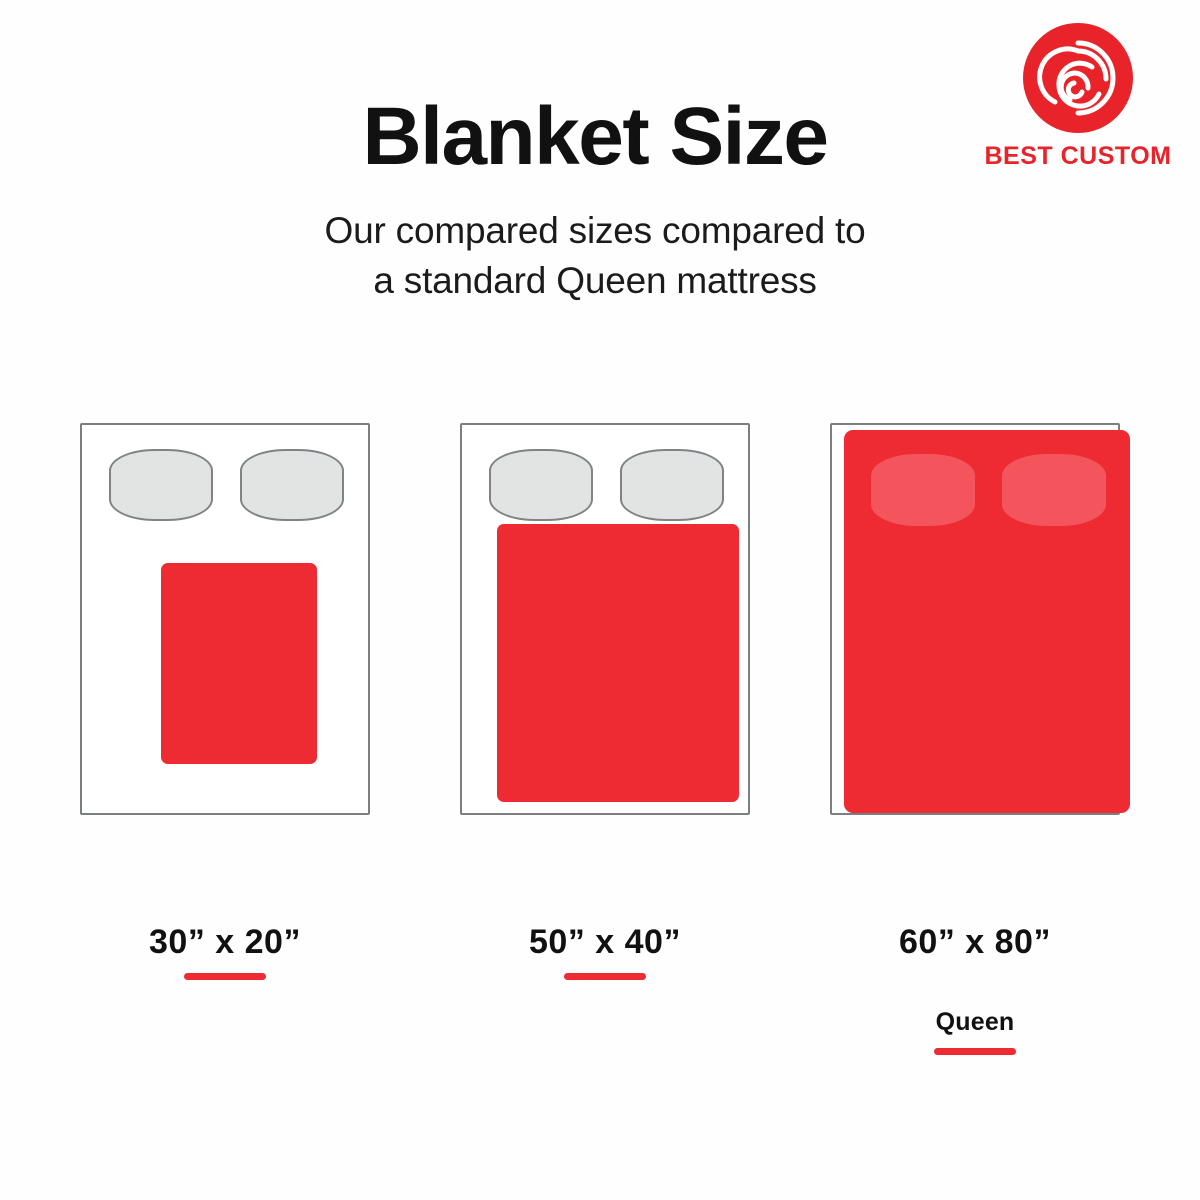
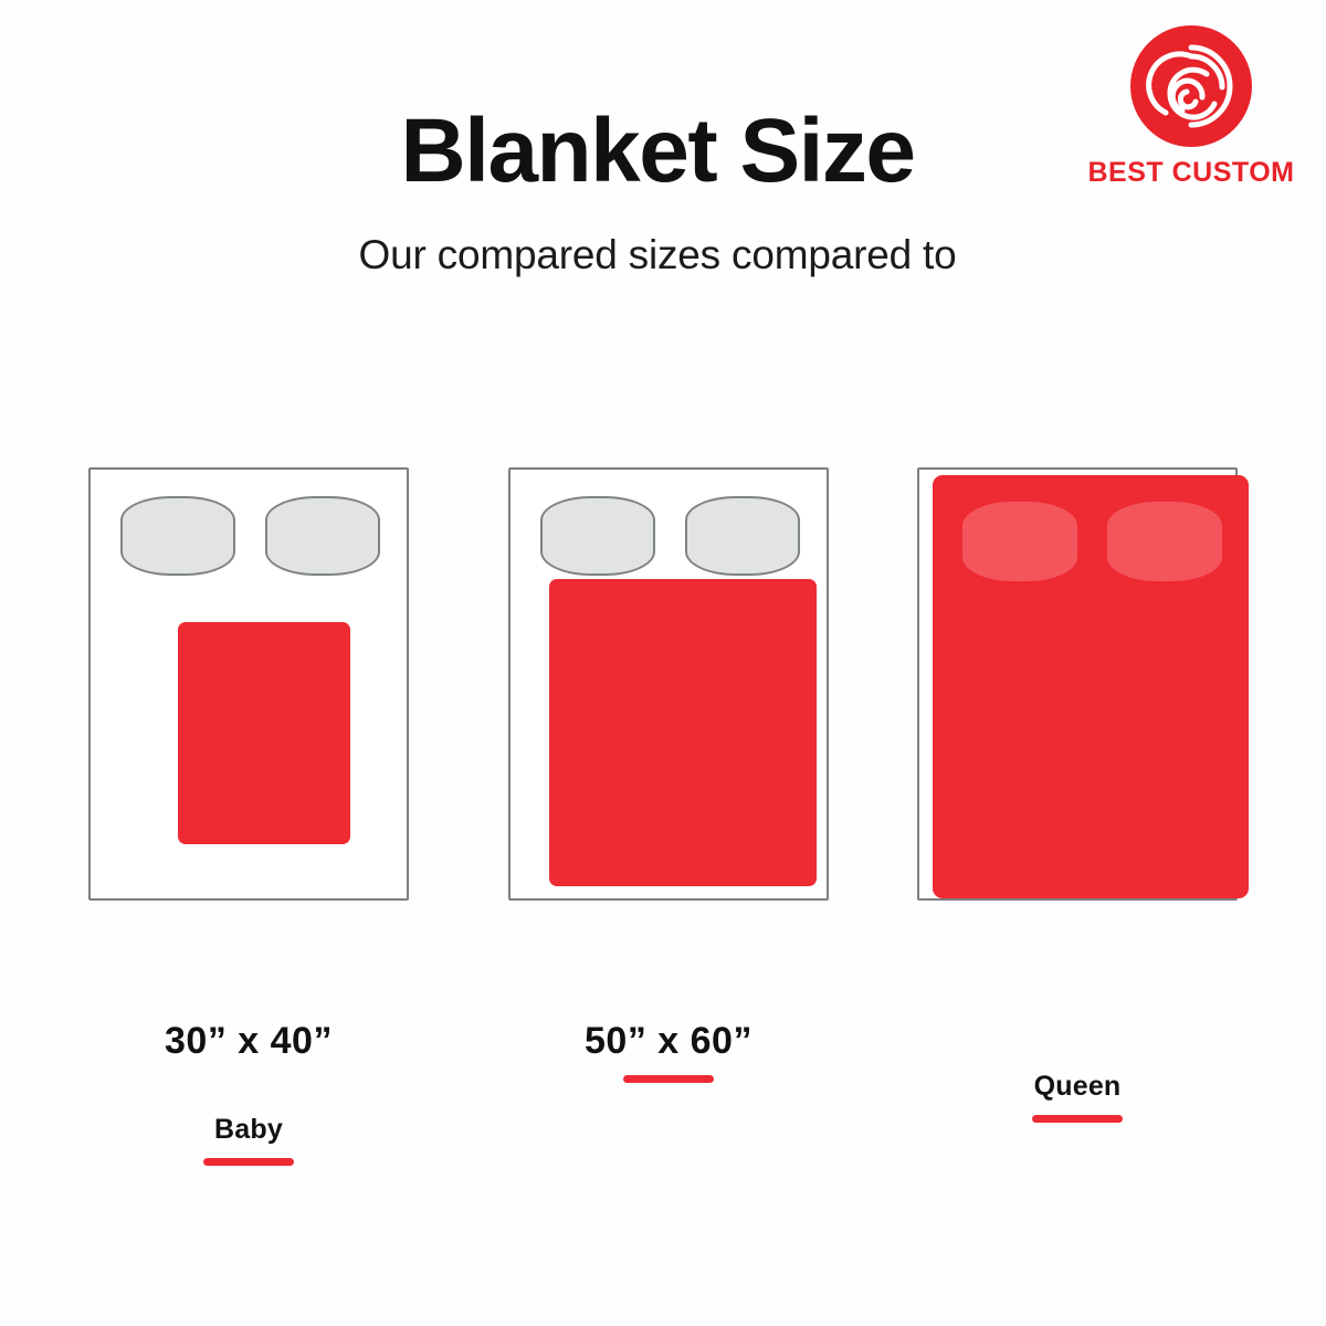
  BEST CUSTOM
  Blanket Size
  Our compared sizes compared to
- a standard Queen mattress
- 30” x 20”
+ 30” x 40”
+ Baby
- 50” x 40”
+ 50” x 60”
- 60” x 80”
  Queen
